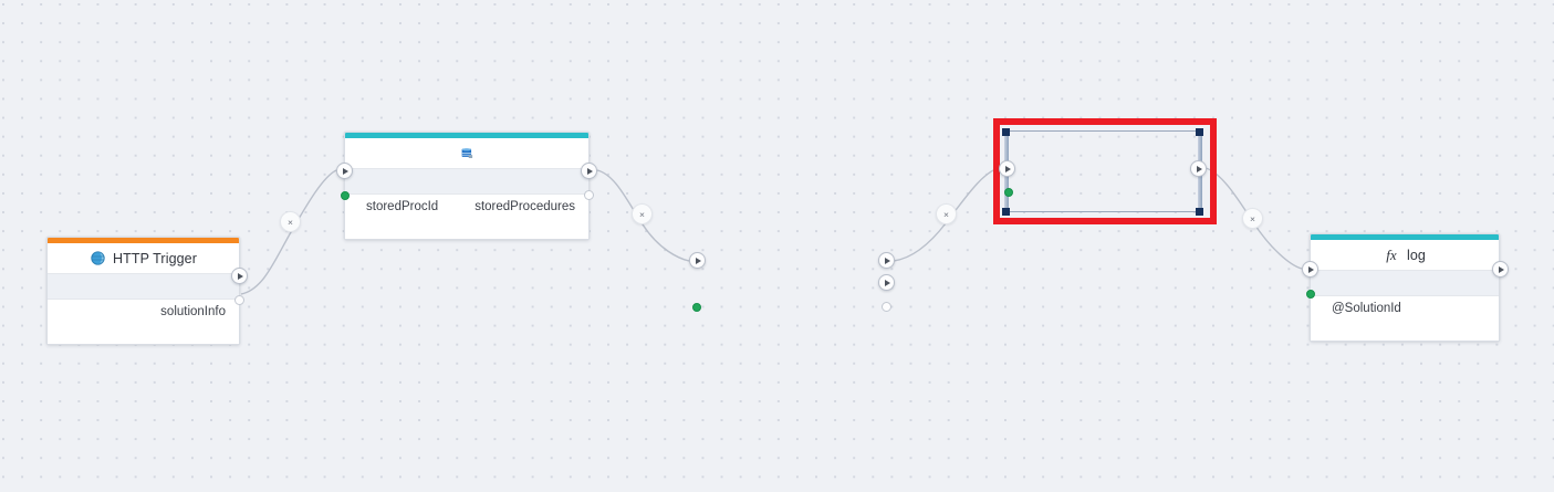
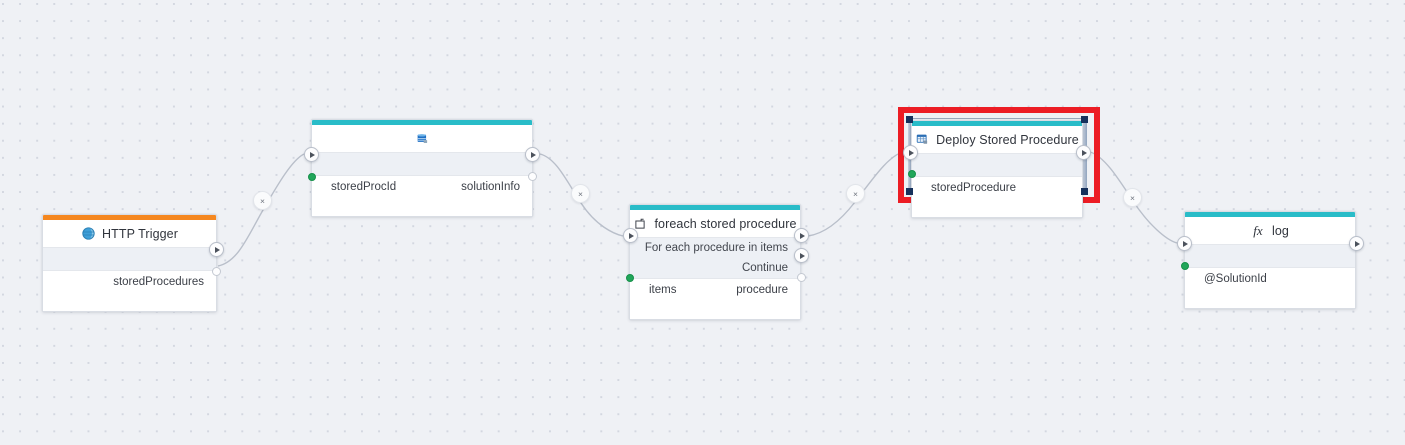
  HTTP Trigger
- solutionInfo
+ storedProcedures
  storedProcId
- storedProcedures
+ solutionInfo
+ foreach stored procedure
+ For each procedure in items
+ Continue
+ items
+ procedure
+ Deploy Stored Procedure
+ storedProcedure
  fx
  log
  @SolutionId
  ×
  ×
  ×
  ×
